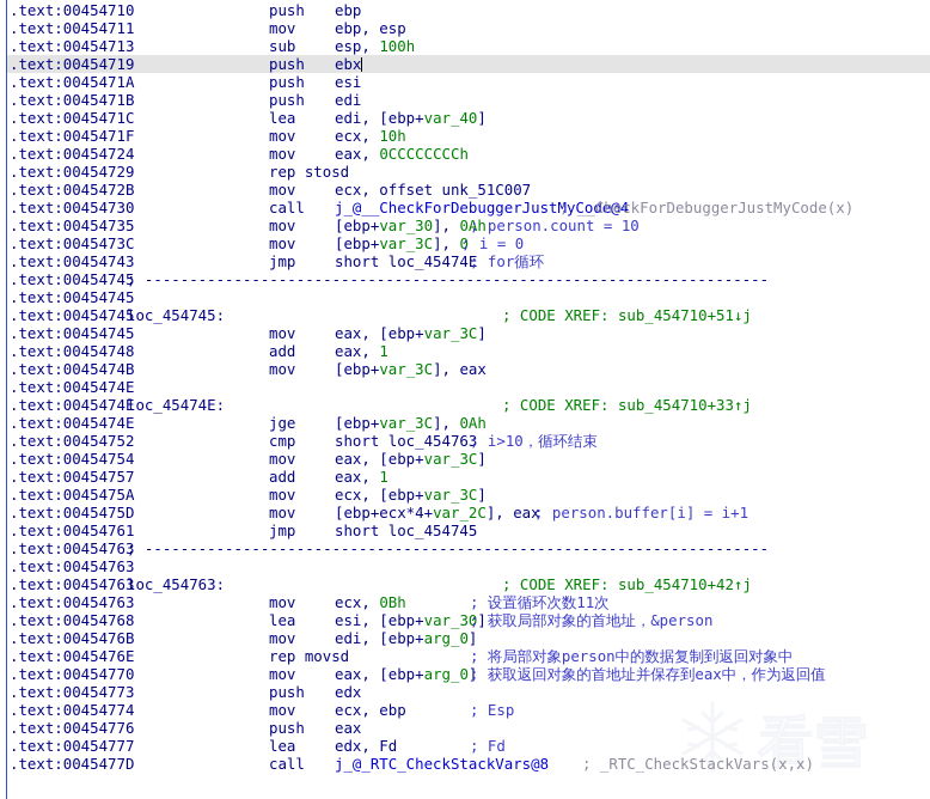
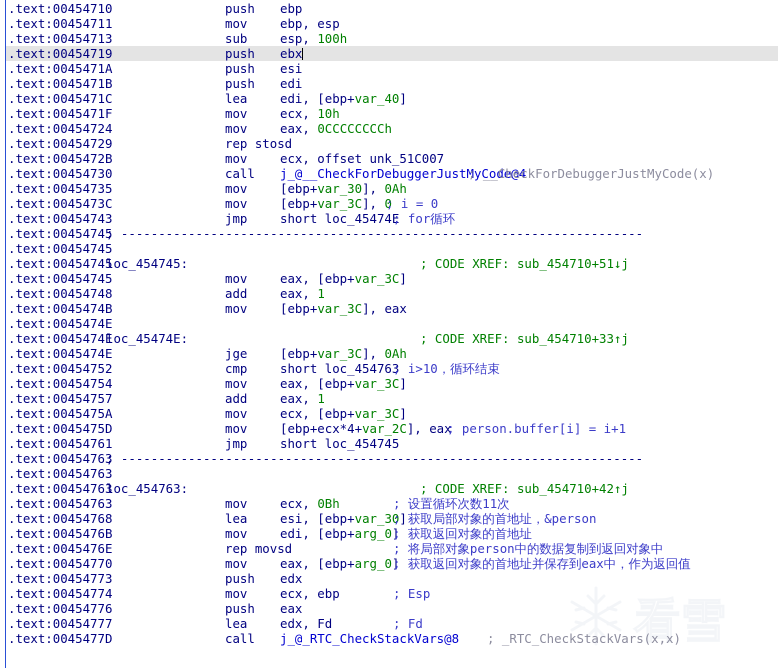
  .text:00454710
  push
  ebp
  .text:00454711
  mov
  ebp, esp
  .text:00454713
  sub
  esp, 100h
  .text:00454719
  push
  ebx
  .text:0045471A
  push
  esi
  .text:0045471B
  push
  edi
  .text:0045471C
  lea
  edi, [ebp+var_40]
  .text:0045471F
  mov
  ecx, 10h
  .text:00454724
  mov
  eax, 0CCCCCCCCh
  .text:00454729
  rep stosd
  .text:0045472B
  mov
  ecx, offset unk_51C007
  .text:00454730
  call
  j_@__CheckForDebuggerJustMyCode@4
  ; __CheckForDebuggerJustMyCode(x)
  .text:00454735
  mov
  [ebp+var_30], 0Ah
- ; person.count = 10
  .text:0045473C
  mov
  [ebp+var_3C], 0
  ; i = 0
  .text:00454743
  jmp
  short loc_45474E
  ; for循环
  .text:00454745
  ; ----------------------------------------------------------------------
  .text:00454745
  .text:00454745
  loc_454745:
  ; CODE XREF: sub_454710+51↓j
  .text:00454745
  mov
  eax, [ebp+var_3C]
  .text:00454748
  add
  eax, 1
  .text:0045474B
  mov
  [ebp+var_3C], eax
  .text:0045474E
  .text:0045474E
  loc_45474E:
  ; CODE XREF: sub_454710+33↑j
  .text:0045474E
  jge
  [ebp+var_3C], 0Ah
  .text:00454752
  cmp
  short loc_454763
  ; i>10，循环结束
  .text:00454754
  mov
  eax, [ebp+var_3C]
  .text:00454757
  add
  eax, 1
  .text:0045475A
  mov
  ecx, [ebp+var_3C]
  .text:0045475D
  mov
  [ebp+ecx*4+var_2C], eax
  ; person.buffer[i] = i+1
  .text:00454761
  jmp
  short loc_454745
  .text:00454763
  ; ----------------------------------------------------------------------
  .text:00454763
  .text:00454763
  loc_454763:
  ; CODE XREF: sub_454710+42↑j
  .text:00454763
  mov
  ecx, 0Bh
  ; 设置循环次数11次
  .text:00454768
  lea
  esi, [ebp+var_30]
  ; 获取局部对象的首地址，&person
  .text:0045476B
  mov
  edi, [ebp+arg_0]
+ ; 获取返回对象的首地址
  .text:0045476E
  rep movsd
  ; 将局部对象person中的数据复制到返回对象中
  .text:00454770
  mov
  eax, [ebp+arg_0]
  ; 获取返回对象的首地址并保存到eax中，作为返回值
  .text:00454773
  push
  edx
  .text:00454774
  mov
  ecx, ebp
  ; Esp
  .text:00454776
  push
  eax
  .text:00454777
  lea
  edx, Fd
  ; Fd
  .text:0045477D
  call
  j_@_RTC_CheckStackVars@8
  ; _RTC_CheckStackVars(x,x)
  看雪
